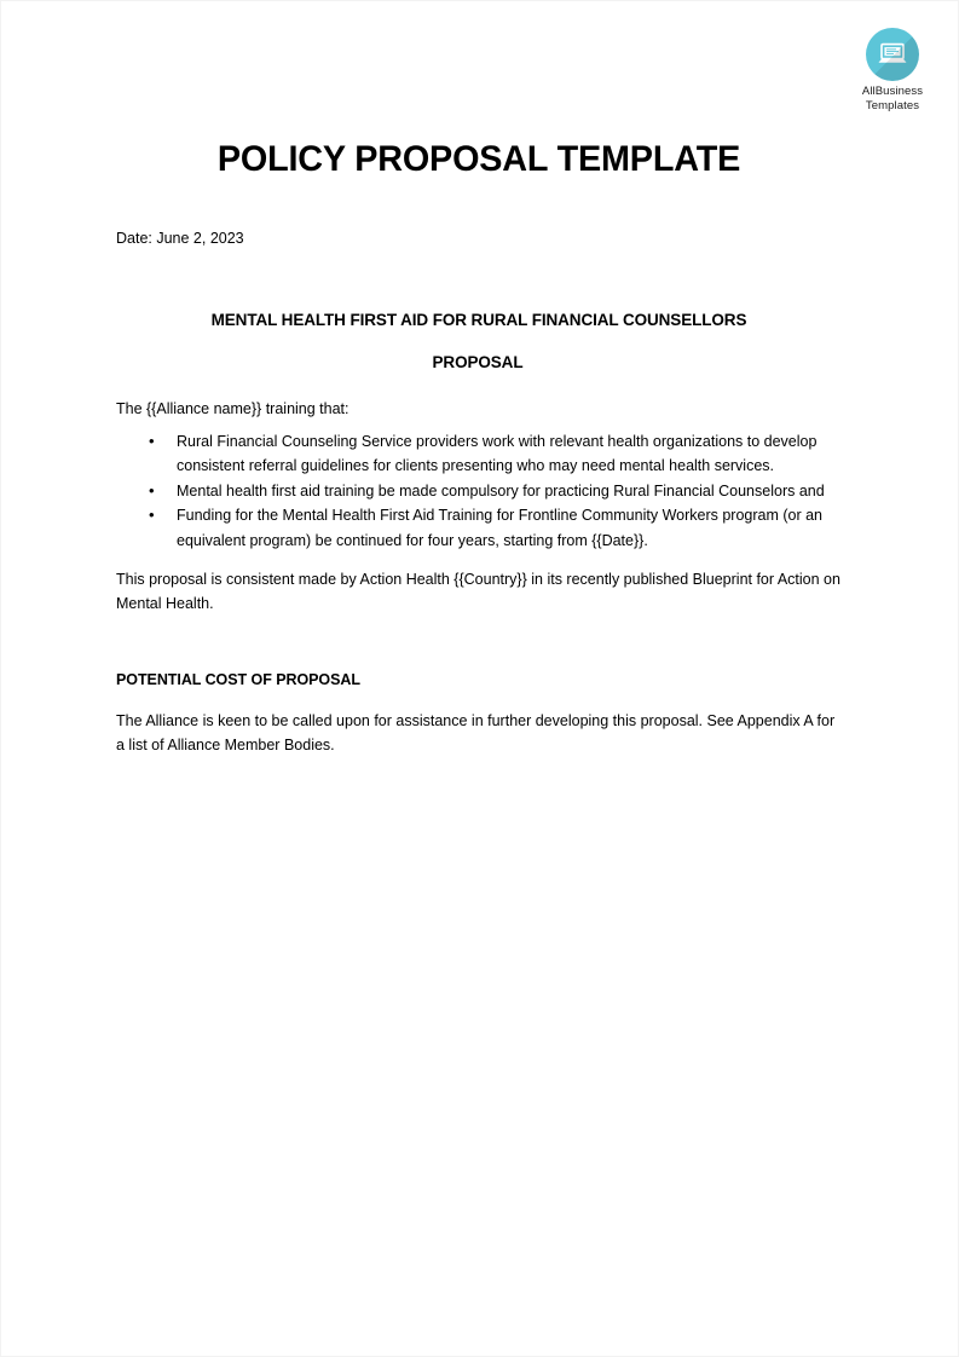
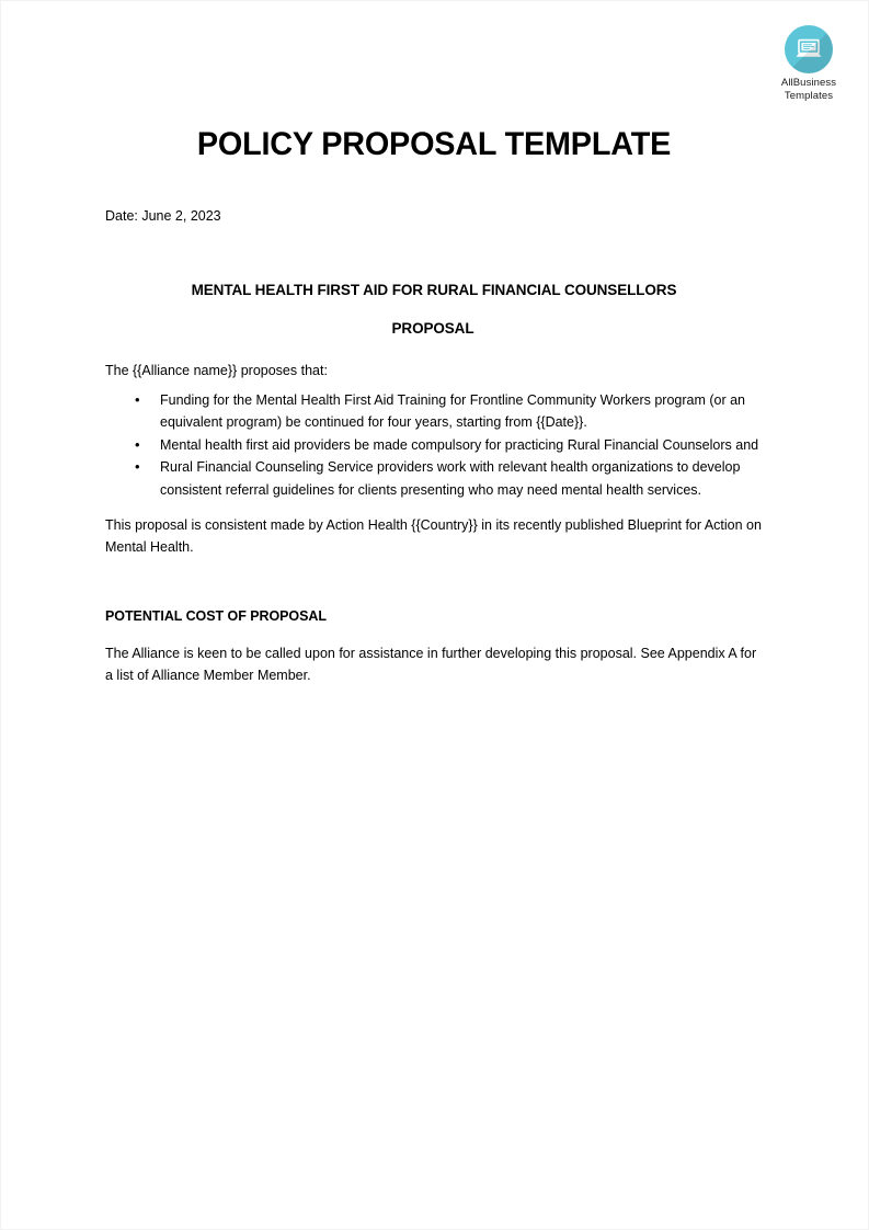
  AllBusiness
  Templates
  POLICY PROPOSAL TEMPLATE
  Date: June 2, 2023
  MENTAL HEALTH FIRST AID FOR RURAL FINANCIAL COUNSELLORS
  PROPOSAL
- The {{Alliance name}} training that:
+ The {{Alliance name}} proposes that:
  •
- Rural Financial Counseling Service providers work with relevant health organizations to develop consistent referral guidelines for clients presenting who may need mental health services.
+ Funding for the Mental Health First Aid Training for Frontline Community Workers program (or an equivalent program) be continued for four years, starting from {{Date}}.
  •
- Mental health first aid training be made compulsory for practicing Rural Financial Counselors and
+ Mental health first aid providers be made compulsory for practicing Rural Financial Counselors and
  •
- Funding for the Mental Health First Aid Training for Frontline Community Workers program (or an equivalent program) be continued for four years, starting from {{Date}}.
+ Rural Financial Counseling Service providers work with relevant health organizations to develop consistent referral guidelines for clients presenting who may need mental health services.
  This proposal is consistent made by Action Health {{Country}} in its recently published Blueprint for Action on Mental Health.
  POTENTIAL COST OF PROPOSAL
- The Alliance is keen to be called upon for assistance in further developing this proposal. See Appendix A for a list of Alliance Member Bodies.
+ The Alliance is keen to be called upon for assistance in further developing this proposal. See Appendix A for a list of Alliance Member Member.
